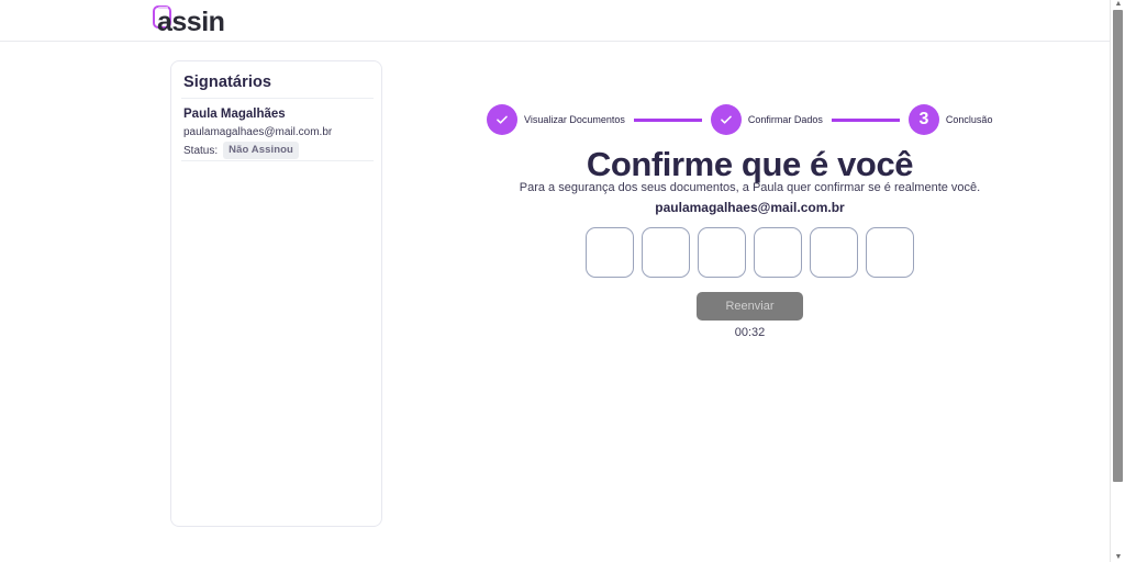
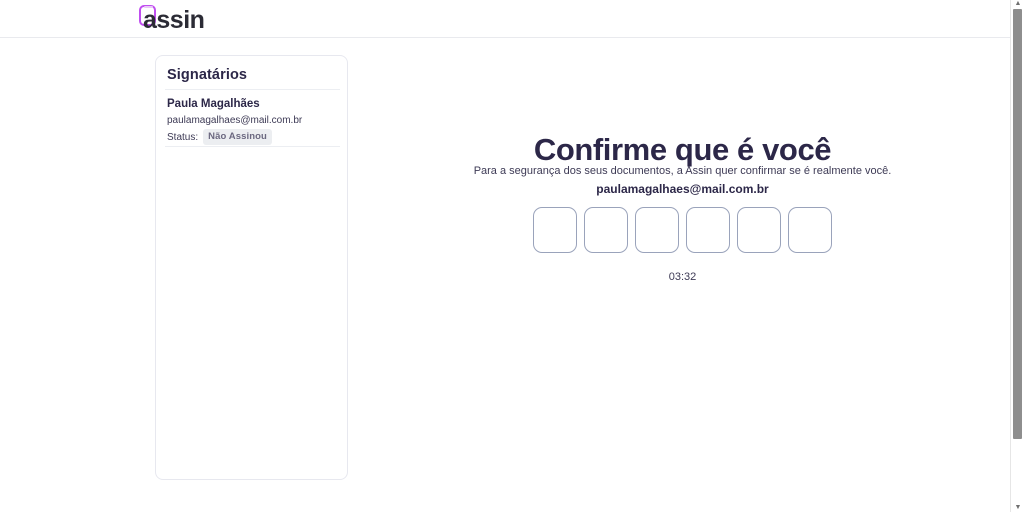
  assin
  Signatários
  Paula Magalhães
  paulamagalhaes@mail.com.br
  Status:
  Não Assinou
- Visualizar Documentos
- Confirmar Dados
- 3
- Conclusão
  Confirme que é você
- Para a segurança dos seus documentos, a Paula quer confirmar se é realmente você.
+ Para a segurança dos seus documentos, a Assin quer confirmar se é realmente você.
  paulamagalhaes@mail.com.br
- Reenviar
- 00:32
+ 03:32
